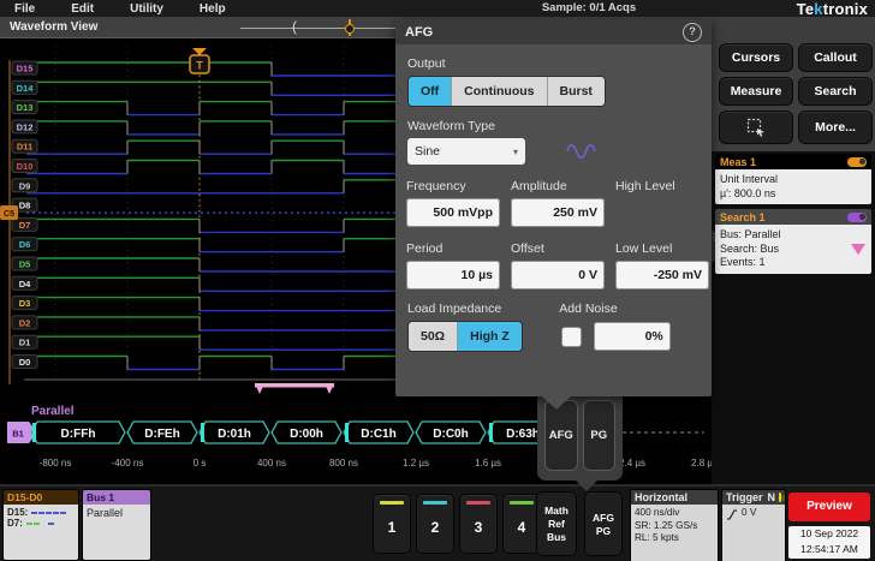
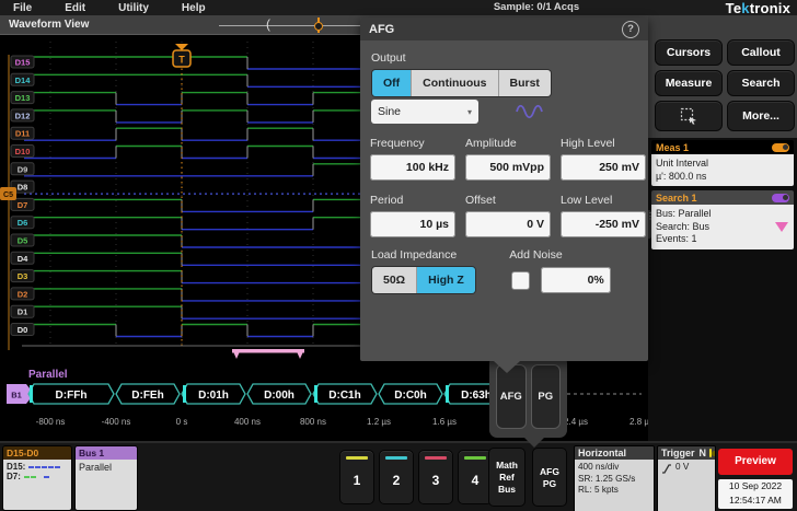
  File
  Edit
  Utility
  Help
  Sample: 0/1 Acqs
  Tektronix
  Waveform View
  (
  D15
  D14
  D13
  D12
  D11
  D10
  D9
  D8
  D7
  D6
  D5
  D4
  D3
  D2
  D1
  D0
  T
  Parallel
  B1
  D:FFh
  D:FEh
  D:01h
  D:00h
  D:C1h
  D:C0h
  D:63h
  -800 ns
  -400 ns
  0 s
  400 ns
  800 ns
  1.2 µs
  1.6 µs
  .4 µs
  2.8 µ
  AFG
  PG
  AFG
  ?
  Output
  Off
  Continuous
  Burst
- Waveform Type
  Sine
  ▾
  Frequency
  Amplitude
  High Level
+ 100 kHz
  500 mVpp
  250 mV
  Period
  Offset
  Low Level
  10 µs
  0 V
  -250 mV
  Load Impedance
  Add Noise
  50Ω
  High Z
  0%
  Cursors
  Callout
  Measure
  Search
  More...
  Meas 1
  Unit Interval
  µ': 800.0 ns
  Search 1
  Bus: Parallel
  Search: Bus
  Events: 1
  ⋮
  D15-D0
  D15:
  D7:
  Bus 1
  Parallel
  1
  2
  3
  4
  Math
  Ref
  Bus
  AFG
  PG
  Horizontal
  400 ns/div
  SR: 1.25 GS/s
  RL: 5 kpts
  Trigger
  N
  0 V
  Preview
  10 Sep 2022
  12:54:17 AM
